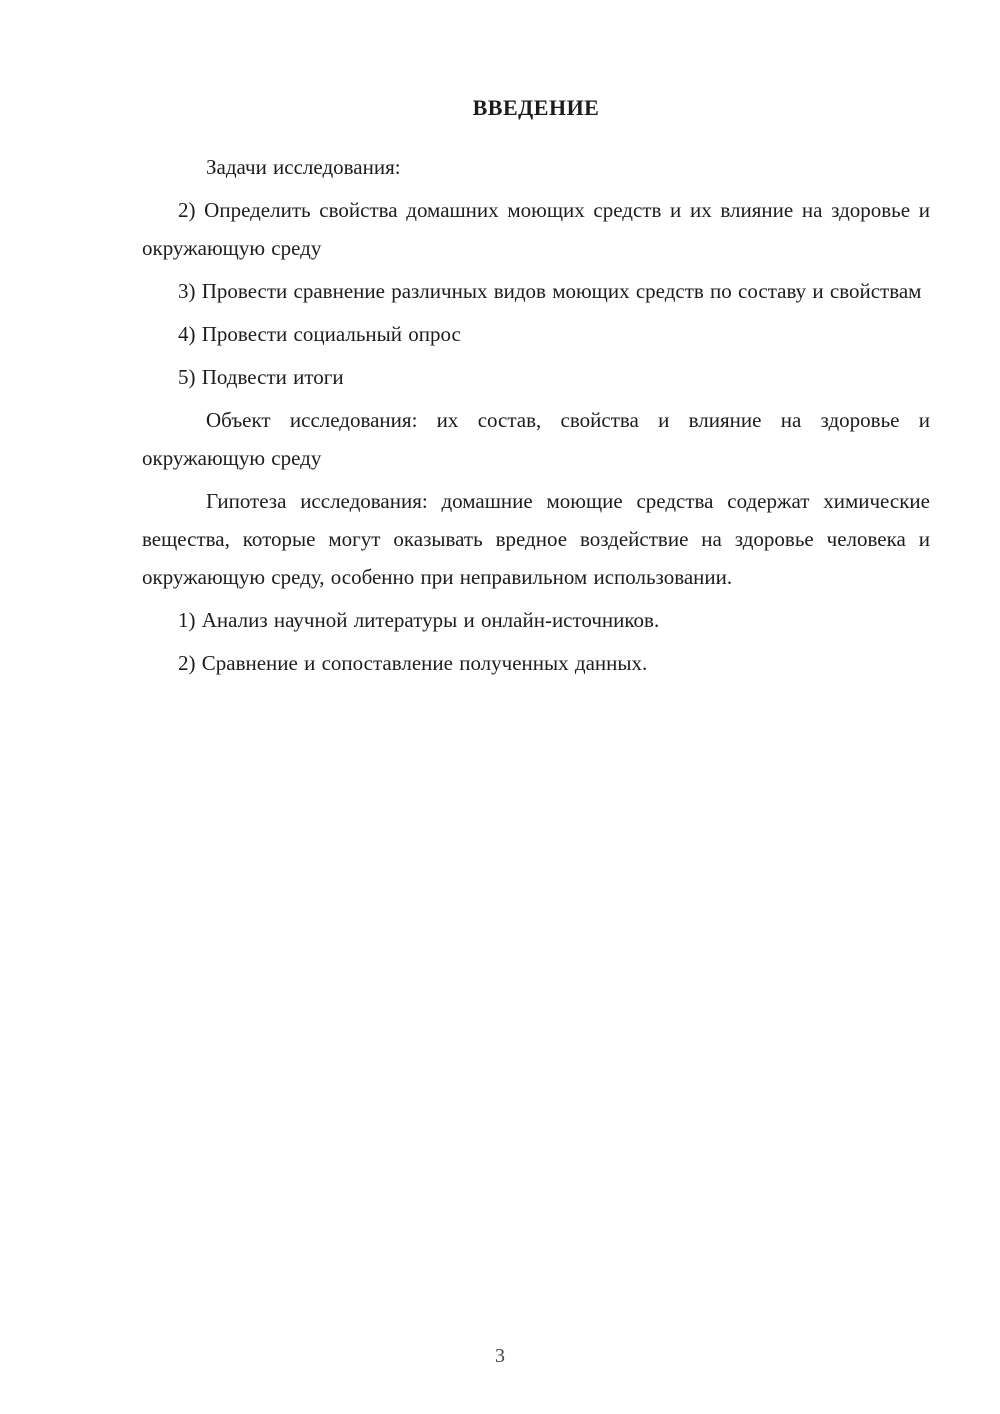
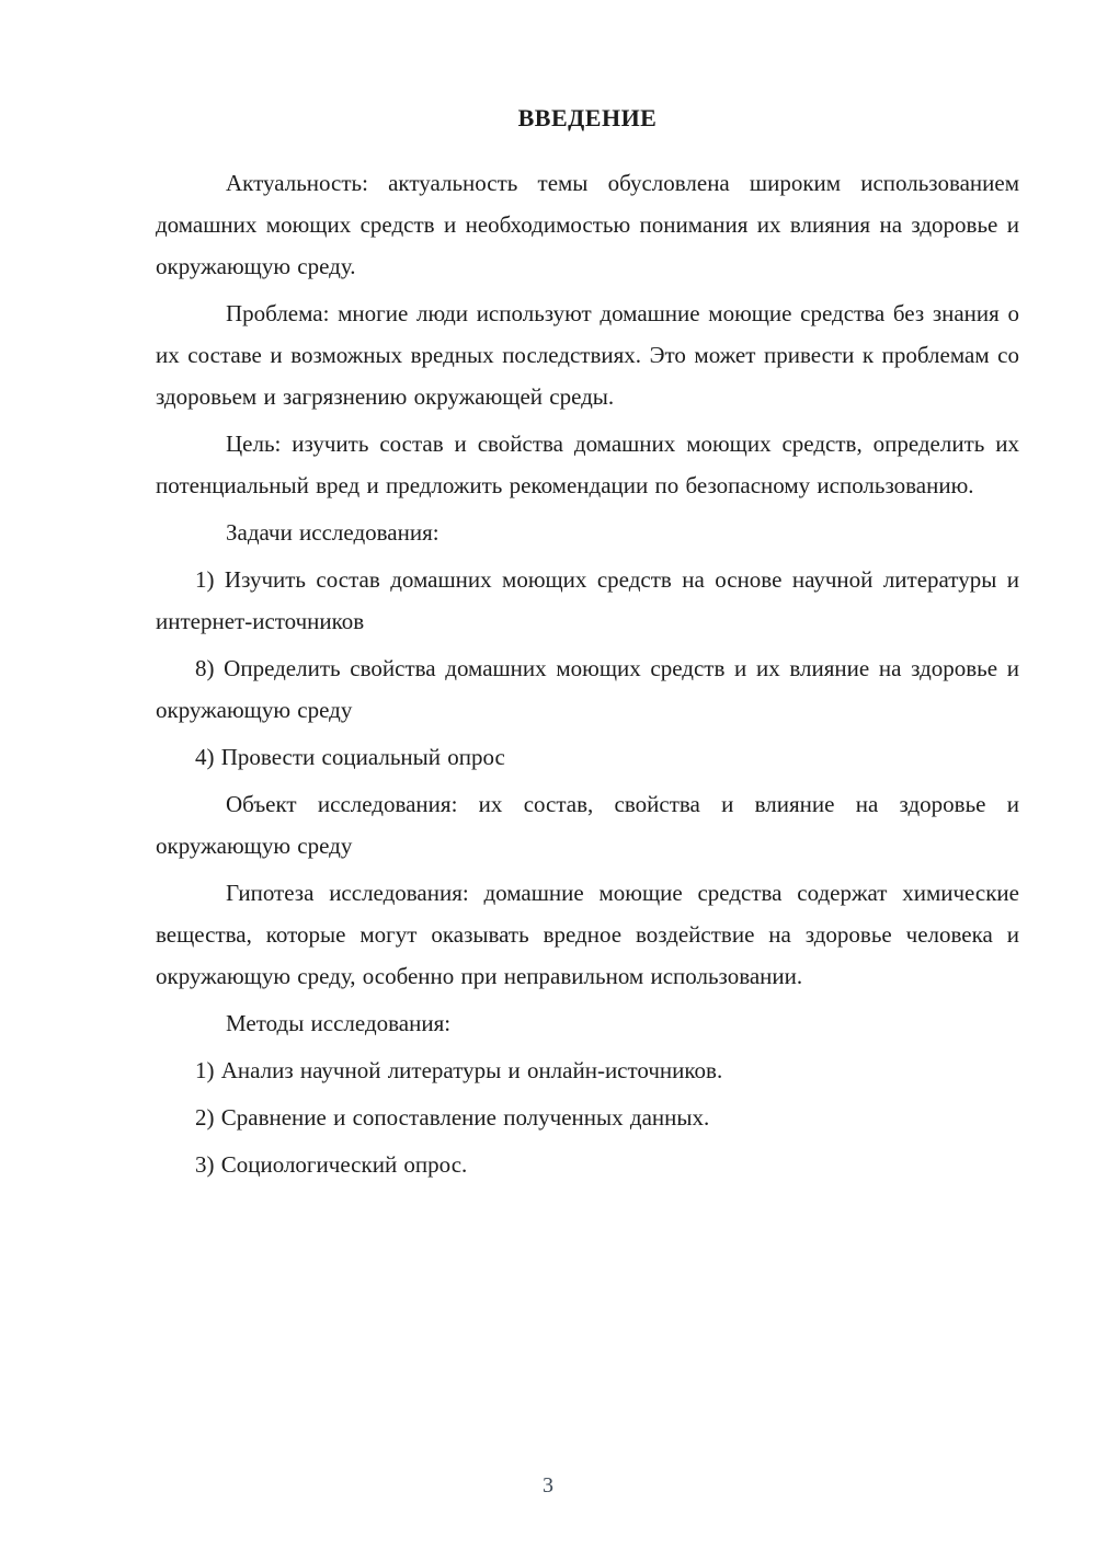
  ВВЕДЕНИЕ
+ Актуальность: актуальность темы обусловлена широким использованием домашних моющих средств и необходимостью понимания их влияния на здоровье и окружающую среду.
+ Проблема: многие люди используют домашние моющие средства без знания о их составе и возможных вредных последствиях. Это может привести к проблемам со здоровьем и загрязнению окружающей среды.
+ Цель: изучить состав и свойства домашних моющих средств, определить их потенциальный вред и предложить рекомендации по безопасному использованию.
  Задачи исследования:
+ 1) Изучить состав домашних моющих средств на основе научной литературы и интернет-источников
- 2) Определить свойства домашних моющих средств и их влияние на здоровье и окружающую среду
+ 8) Определить свойства домашних моющих средств и их влияние на здоровье и окружающую среду
- 3) Провести сравнение различных видов моющих средств по составу и свойствам
  4) Провести социальный опрос
- 5) Подвести итоги
  Объект исследования: их состав, свойства и влияние на здоровье и окружающую среду
  Гипотеза исследования: домашние моющие средства содержат химические вещества, которые могут оказывать вредное воздействие на здоровье человека и окружающую среду, особенно при неправильном использовании.
+ Методы исследования:
  1) Анализ научной литературы и онлайн-источников.
  2) Сравнение и сопоставление полученных данных.
+ 3) Социологический опрос.
  3
